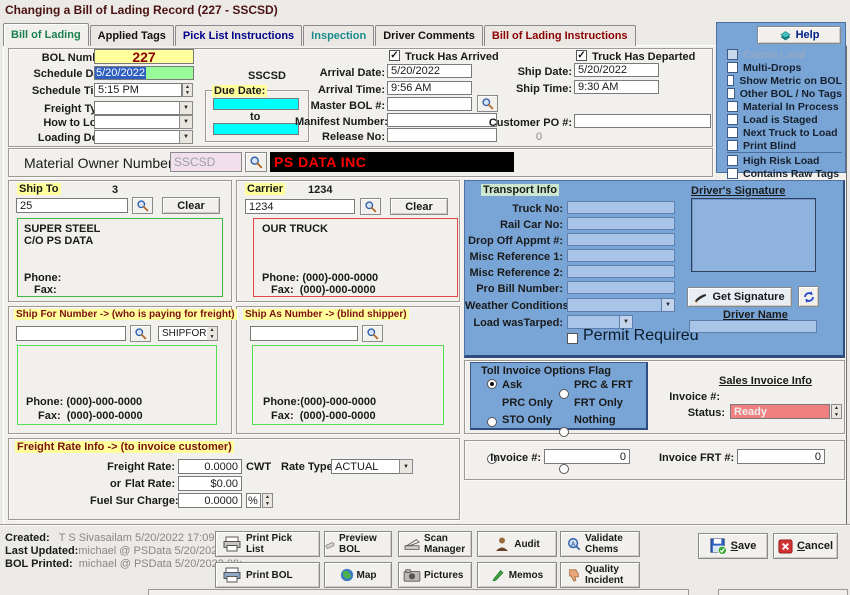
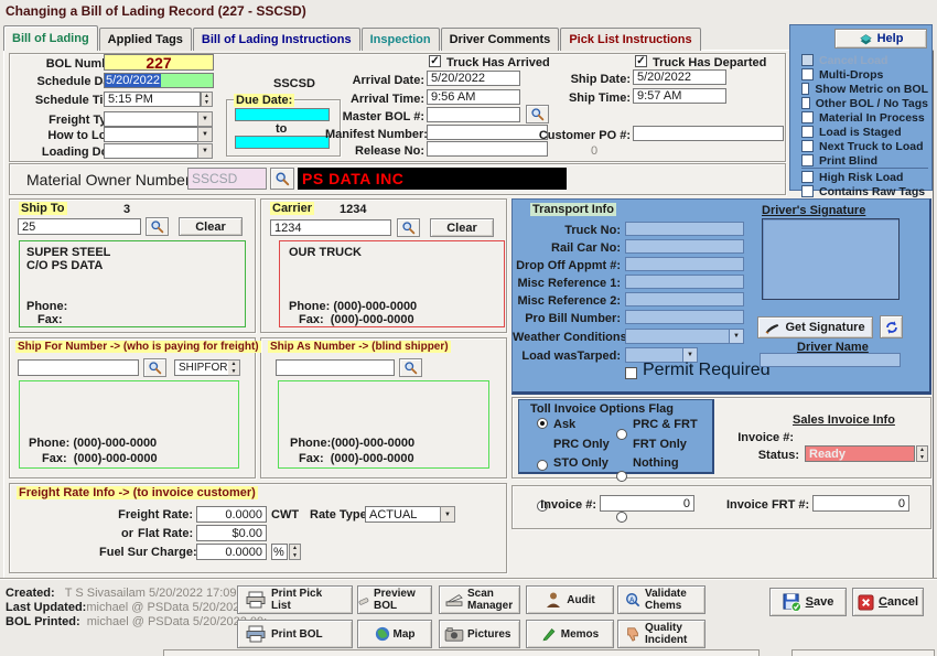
  Changing a Bill of Lading Record (227 - SSCSD)
  Bill of Lading
  Applied Tags
- Pick List Instructions
+ Bill of Lading Instructions
  Inspection
  Driver Comments
- Bill of Lading Instructions
+ Pick List Instructions
  227
  5/20/2022
  Schedule Ti
  5:15 PM
  SSCSD
  Due Date:
  to
  ✓
  Truck Has Arrived
  Arrival Date:
  5/20/2022
  Arrival Time:
  9:56 AM
  Master BOL #:
  Manifest Number
  Release No:
  ✓
  Truck Has Departed
  Ship Date:
  5/20/2022
  Ship Time:
- 9:30 AM
+ 9:57 AM
  Customer PO #:
  0
  Material Owner Numbe
  SSCSD
  PS DATA INC
  Help
  Cancel Load
  Multi-Drops
  Show Metric on BOL
  Other BOL / No Tags
  Material In Process
  Load is Staged
  Next Truck to Load
  Print Blind
  High Risk Load
  Contains Raw Tags
  Ship To
  3
  25
  Clear
  SUPER STEEL
  C/O PS DATA
  Phone:
  Fax:
  Carrier
  1234
  1234
  Clear
  OUR TRUCK
  Phone: (000)-000-0000
  Fax: (000)-000-0000
  Ship For Number -> (who is paying for freight)
  SHIPFOR
  Phone: (000)-000-0000
  Fax: (000)-000-0000
  Ship As Number -> (blind shipper)
  Phone:(000)-000-0000
  Fax: (000)-000-0000
  Transport Info
  Truck No:
  Rail Car No:
  Drop Off Appmt #:
  Misc Reference 1:
  Misc Reference 2:
  Pro Bill Number:
  Weather Conditions
  Load wasTarped:
  Permit Required
  Driver's Signature
  Get Signature
  Driver Name
  Toll Invoice Options Flag
  Ask
  PRC & FRT
  PRC Only
  FRT Only
  STO Only
  Nothing
  Sales Invoice Info
  Invoice #:
  Status:
  Ready
  Invoice #:
  0
  Invoice FRT #:
  0
  Freight Rate Info -> (to invoice customer)
  Freight Rate:
  0.0000
  CWT
  Rate Type
  ACTUAL
  or
  Flat Rate:
  $0.00
  Fuel Sur Charge:
  0.0000
  %
  Created: T S Sivasailam 5/20/2022 17:09
  Last Updated:michael @ PSData 5/20/20
  BOL Printed: michael @ PSData 5/20/20
  Print Pick List
  Preview BOL
  Scan Manager
  Audit
  Validate Chems
  Print BOL
  Map
  Pictures
  Memos
  Quality Incident
  Save
  Cancel
